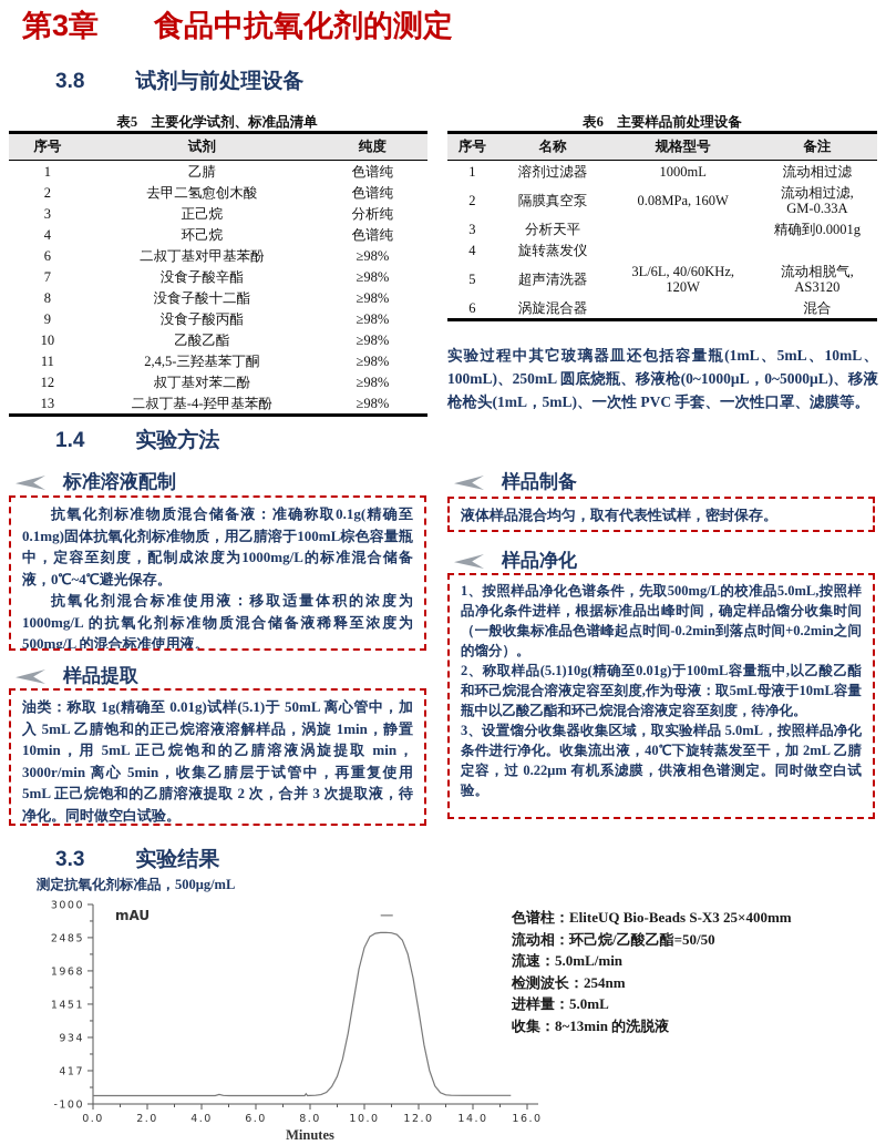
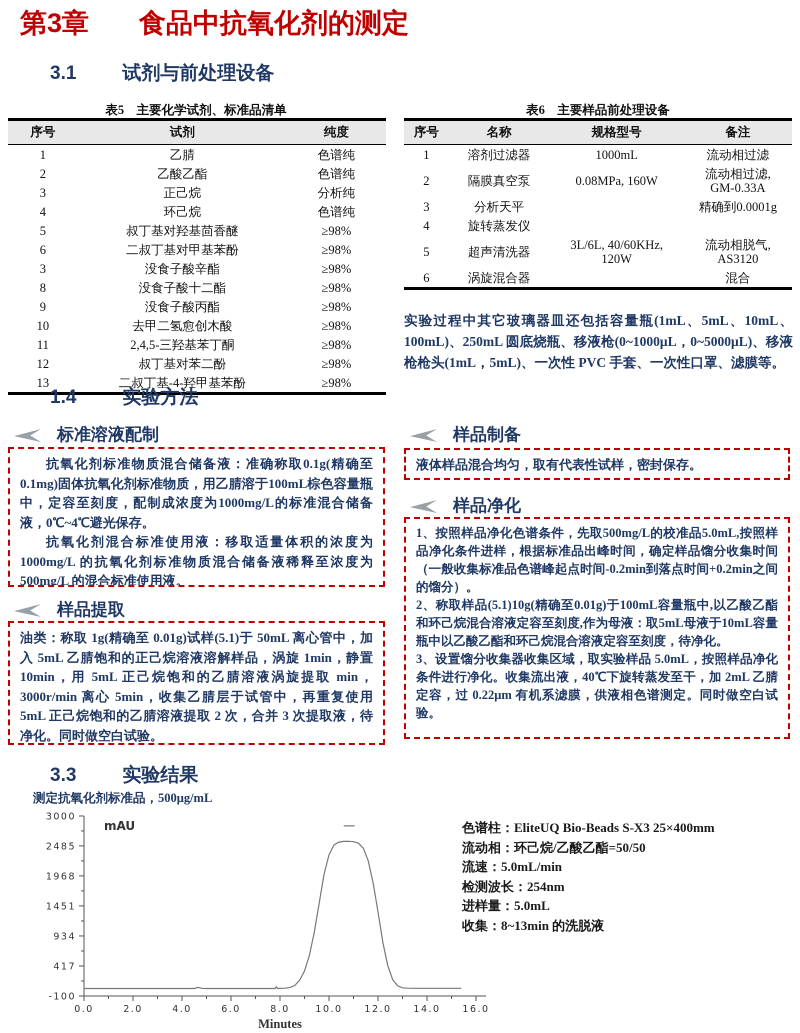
  第3章 食品中抗氧化剂的测定
- 3.8 试剂与前处理设备
+ 3.1 试剂与前处理设备
  表5 主要化学试剂、标准品清单
  序号	试剂	纯度
  1	乙腈	色谱纯
- 2	去甲二氢愈创木酸	色谱纯
+ 2	乙酸乙酯	色谱纯
  3	正己烷	分析纯
  4	环己烷	色谱纯
+ 5	叔丁基对羟基茴香醚	≥98%
  6	二叔丁基对甲基苯酚	≥98%
- 7	没食子酸辛酯	≥98%
+ 3	没食子酸辛酯	≥98%
  8	没食子酸十二酯	≥98%
  9	没食子酸丙酯	≥98%
- 10	乙酸乙酯	≥98%
+ 10	去甲二氢愈创木酸	≥98%
  11	2,4,5-三羟基苯丁酮	≥98%
  12	叔丁基对苯二酚	≥98%
  13	二叔丁基-4-羟甲基苯酚	≥98%
  表6 主要样品前处理设备
  序号	名称	规格型号	备注
  1	溶剂过滤器	1000mL	流动相过滤
  2	隔膜真空泵	0.08MPa, 160W	流动相过滤, GM-0.33A
  3	分析天平		精确到0.0001g
  4	旋转蒸发仪
  5	超声清洗器	3L/6L, 40/60KHz, 120W	流动相脱气, AS3120
  6	涡旋混合器		混合
  实验过程中其它玻璃器皿还包括容量瓶(1mL、5mL、10mL、100mL)、250mL 圆底烧瓶、移液枪(0~1000μL，0~5000μL)、移液枪枪头(1mL，5mL)、一次性 PVC 手套、一次性口罩、滤膜等。
  1.4 实验方法
  标准溶液配制
  抗氧化剂标准物质混合储备液：准确称取0.1g(精确至0.1mg)固体抗氧化剂标准物质，用乙腈溶于100mL棕色容量瓶中，定容至刻度，配制成浓度为1000mg/L的标准混合储备液，0℃~4℃避光保存。
  抗氧化剂混合标准使用液：移取适量体积的浓度为1000mg/L 的抗氧化剂标准物质混合储备液稀释至浓度为500mg/L 的混合标准使用液。
  样品提取
  油类：称取 1g(精确至 0.01g)试样(5.1)于 50mL 离心管中，加入 5mL 乙腈饱和的正己烷溶液溶解样品，涡旋 1min，静置 10min，用 5mL 正己烷饱和的乙腈溶液涡旋提取 min，3000r/min 离心 5min，收集乙腈层于试管中，再重复使用 5mL 正己烷饱和的乙腈溶液提取 2 次，合并 3 次提取液，待净化。同时做空白试验。
  样品制备
  液体样品混合均匀，取有代表性试样，密封保存。
  样品净化
  1、按照样品净化色谱条件，先取500mg/L的校准品5.0mL,按照样品净化条件进样，根据标准品出峰时间，确定样品馏分收集时间（一般收集标准品色谱峰起点时间-0.2min到落点时间+0.2min之间的馏分）。
  2、称取样品(5.1)10g(精确至0.01g)于100mL容量瓶中,以乙酸乙酯和环己烷混合溶液定容至刻度,作为母液：取5mL母液于10mL容量瓶中以乙酸乙酯和环己烷混合溶液定容至刻度，待净化。
  3、设置馏分收集器收集区域，取实验样品 5.0mL，按照样品净化条件进行净化。收集流出液，40℃下旋转蒸发至干，加 2mL 乙腈定容，过 0.22μm 有机系滤膜，供液相色谱测定。同时做空白试验。
  3.3 实验结果
  测定抗氧化剂标准品，500μg/mL
  -100
  417
  934
  1451
  1968
  2485
  3000
  0.0
  2.0
  4.0
  6.0
  8.0
  10.0
  12.0
  14.0
  16.0
  mAU
  Minutes
  色谱柱：EliteUQ Bio-Beads S-X3 25×400mm
  流动相：环己烷/乙酸乙酯=50/50
  流速：5.0mL/min
  检测波长：254nm
  进样量：5.0mL
  收集：8~13min 的洗脱液
